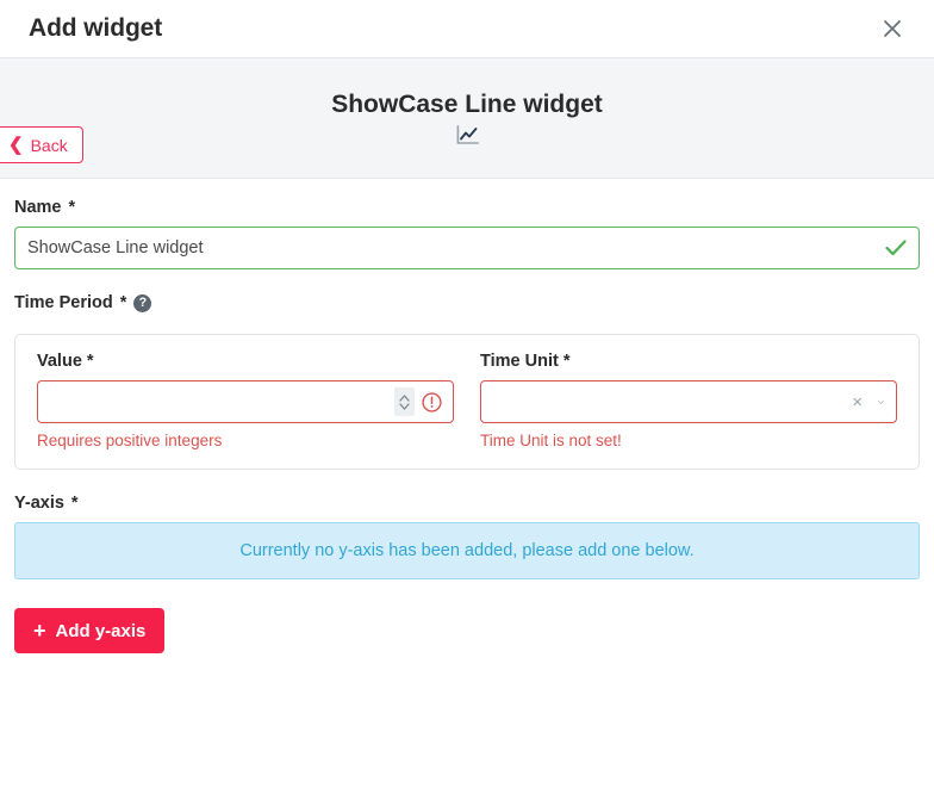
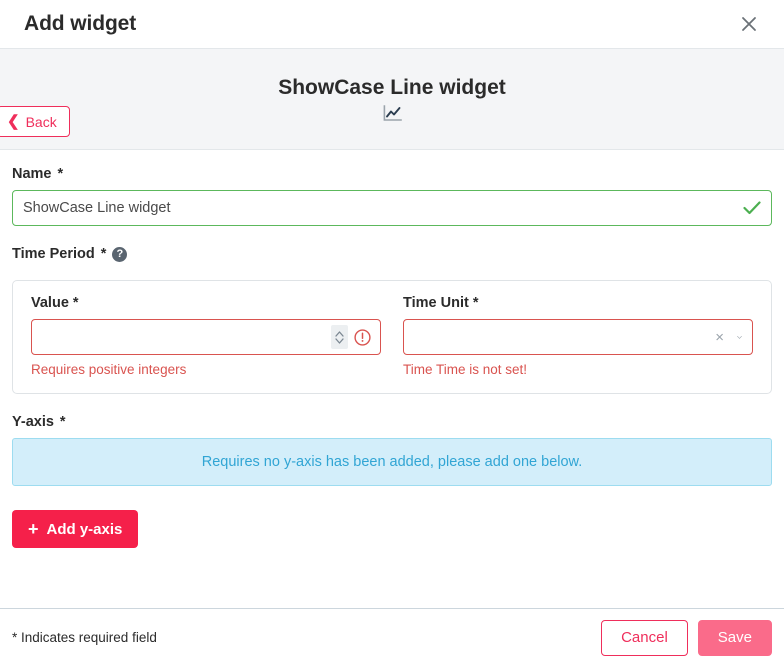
  Add widget
  ❮
  Back
  ShowCase Line widget
  Name
  *
  ShowCase Line widget
  Time Period
  *
  ?
  Value *
  Requires positive integers
  Time Unit *
  ×
- Time Unit is not set!
+ Time Time is not set!
  Y-axis
  *
- Currently no y-axis has been added, please add one below.
+ Requires no y-axis has been added, please add one below.
  +
  Add y-axis
+ * Indicates required field
+ Cancel
+ Save
